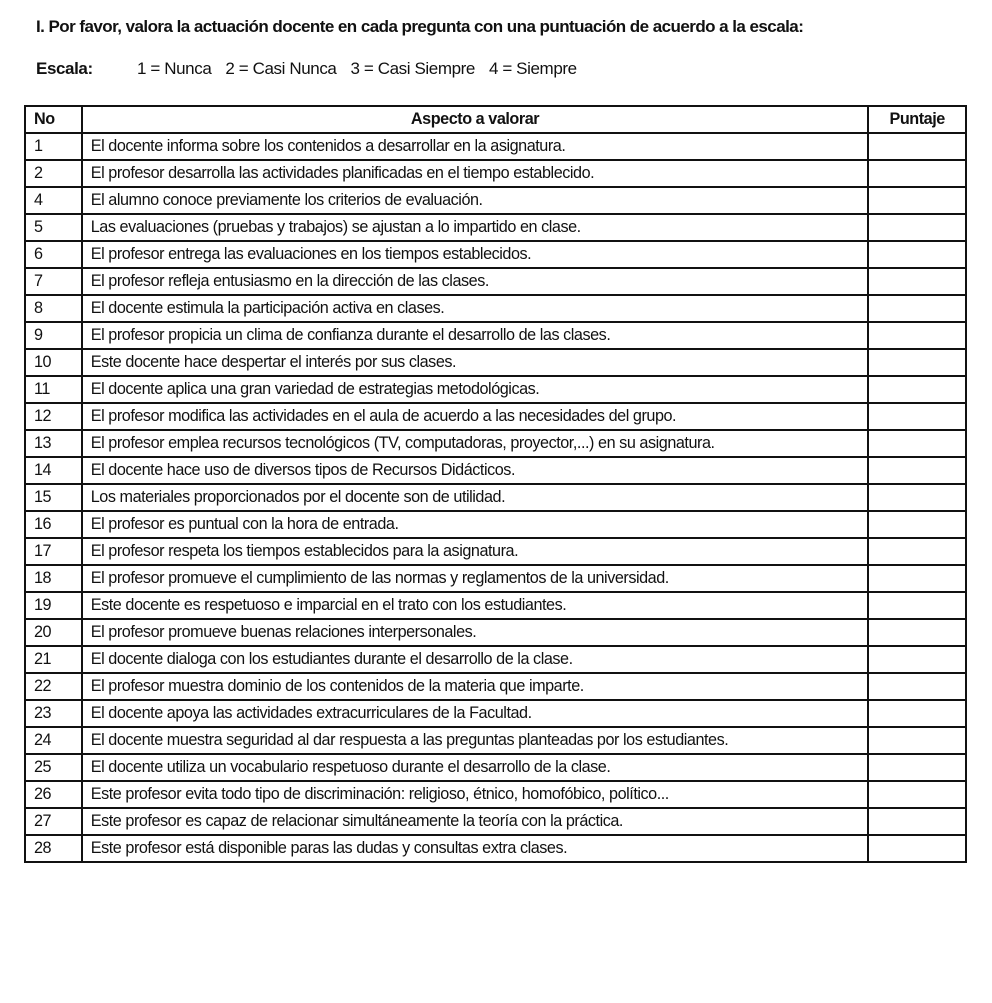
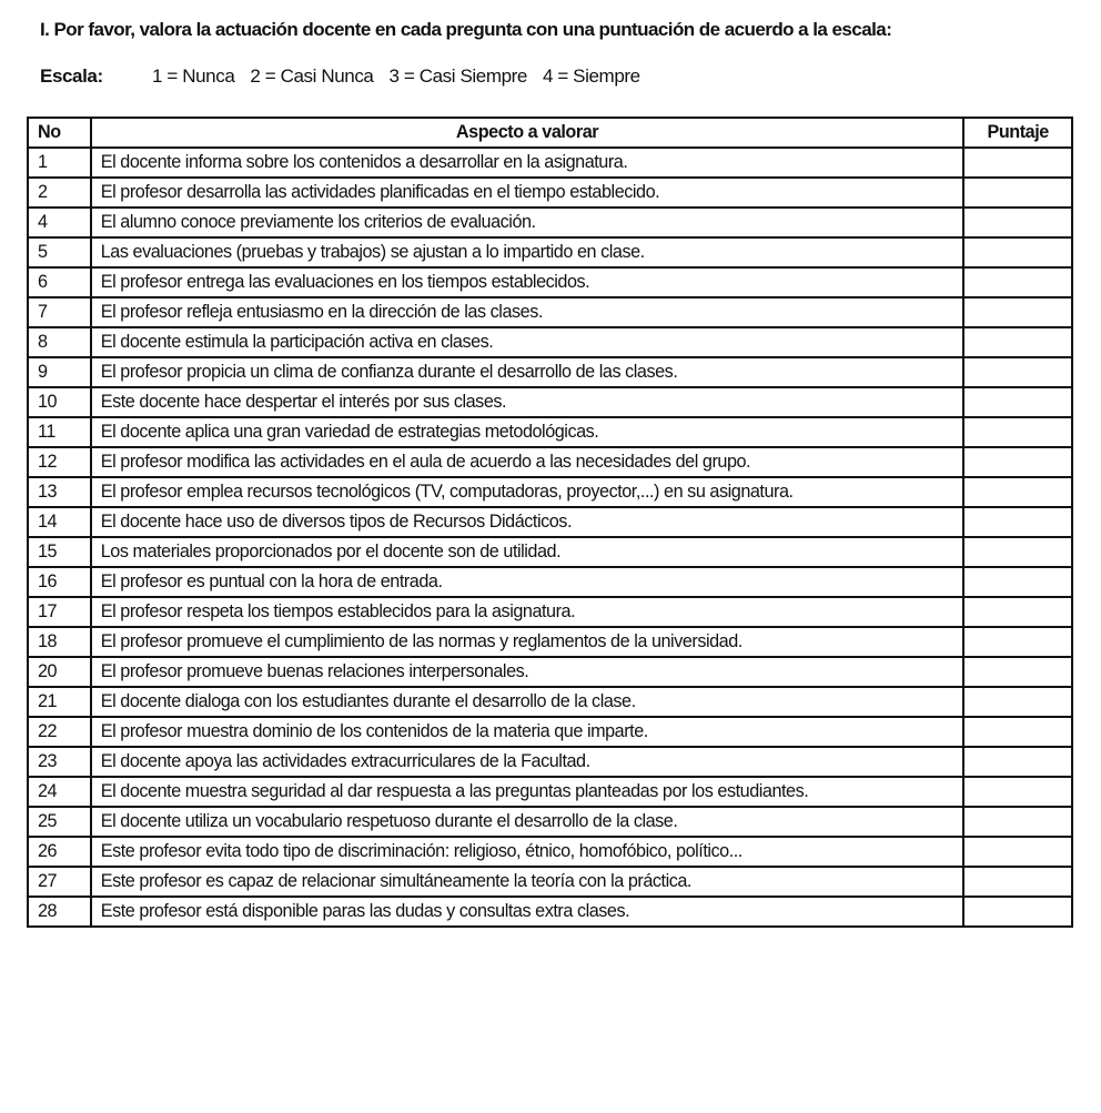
  I. Por favor, valora la actuación docente en cada pregunta con una puntuación de acuerdo a la escala:
  Escala: 1 = Nunca 2 = Casi Nunca 3 = Casi Siempre 4 = Siempre
  No	Aspecto a valorar	Puntaje
  1	El docente informa sobre los contenidos a desarrollar en la asignatura.
  2	El profesor desarrolla las actividades planificadas en el tiempo establecido.
  4	El alumno conoce previamente los criterios de evaluación.
  5	Las evaluaciones (pruebas y trabajos) se ajustan a lo impartido en clase.
  6	El profesor entrega las evaluaciones en los tiempos establecidos.
  7	El profesor refleja entusiasmo en la dirección de las clases.
  8	El docente estimula la participación activa en clases.
  9	El profesor propicia un clima de confianza durante el desarrollo de las clases.
  10	Este docente hace despertar el interés por sus clases.
  11	El docente aplica una gran variedad de estrategias metodológicas.
  12	El profesor modifica las actividades en el aula de acuerdo a las necesidades del grupo.
  13	El profesor emplea recursos tecnológicos (TV, computadoras, proyector,...) en su asignatura.
  14	El docente hace uso de diversos tipos de Recursos Didácticos.
  15	Los materiales proporcionados por el docente son de utilidad.
  16	El profesor es puntual con la hora de entrada.
  17	El profesor respeta los tiempos establecidos para la asignatura.
  18	El profesor promueve el cumplimiento de las normas y reglamentos de la universidad.
- 19	Este docente es respetuoso e imparcial en el trato con los estudiantes.
  20	El profesor promueve buenas relaciones interpersonales.
  21	El docente dialoga con los estudiantes durante el desarrollo de la clase.
  22	El profesor muestra dominio de los contenidos de la materia que imparte.
  23	El docente apoya las actividades extracurriculares de la Facultad.
  24	El docente muestra seguridad al dar respuesta a las preguntas planteadas por los estudiantes.
  25	El docente utiliza un vocabulario respetuoso durante el desarrollo de la clase.
  26	Este profesor evita todo tipo de discriminación: religioso, étnico, homofóbico, político...
  27	Este profesor es capaz de relacionar simultáneamente la teoría con la práctica.
  28	Este profesor está disponible paras las dudas y consultas extra clases.
